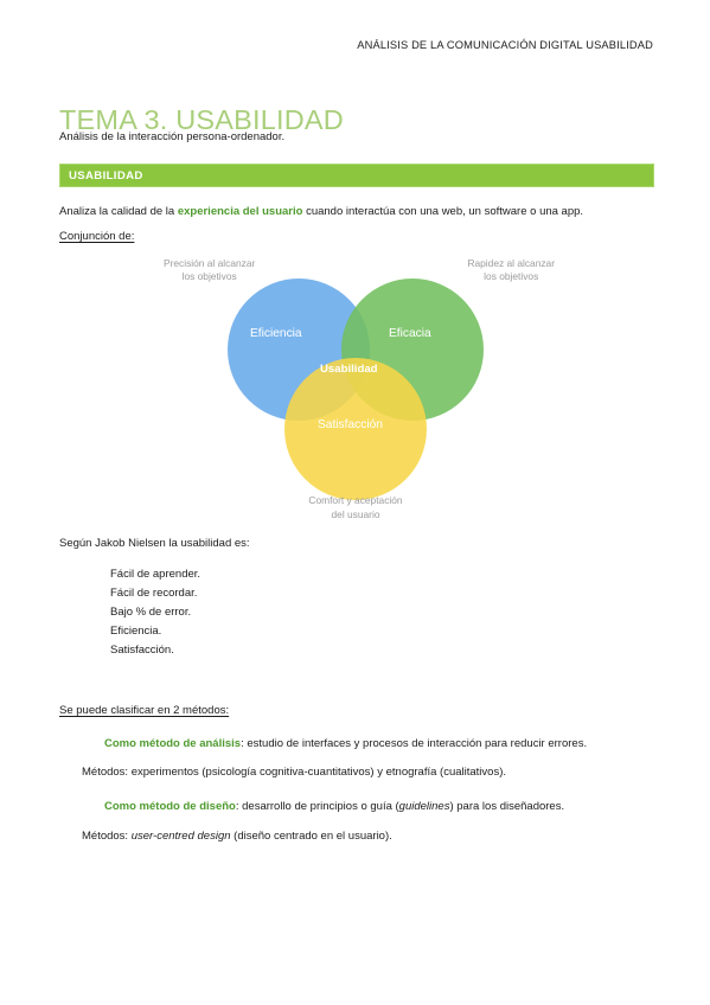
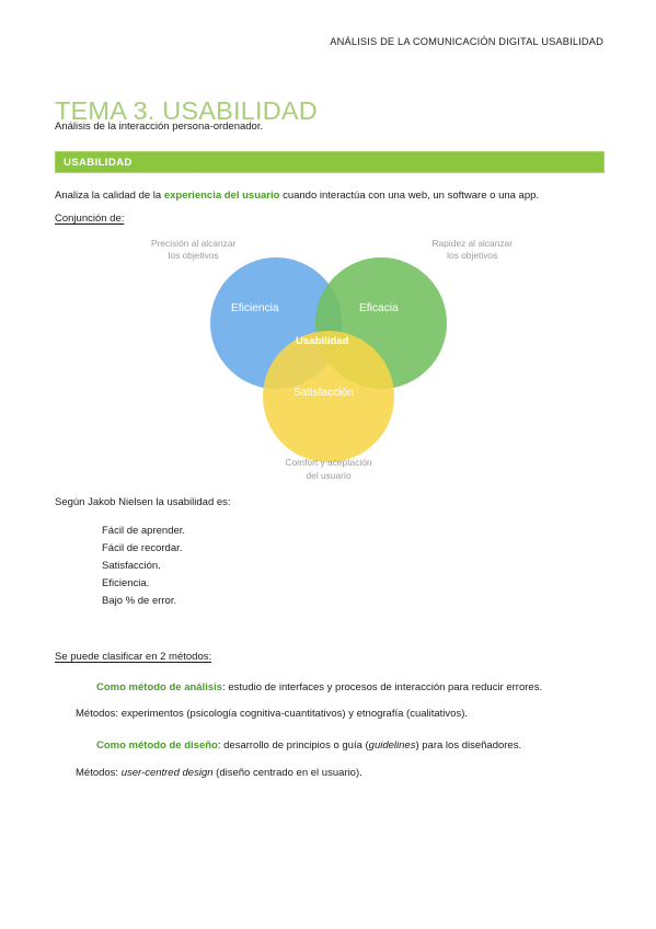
  ANÁLISIS DE LA COMUNICACIÓN DIGITAL USABILIDAD
  TEMA 3. USABILIDAD
  Análisis de la interacción persona-ordenador.
  USABILIDAD
  Analiza la calidad de la experiencia del usuario cuando interactúa con una web, un software o una app.
  Conjunción de:
  Precisión al alcanzar
  los objetivos
  Rapidez al alcanzar
  los objetivos
  Comfort y aceptación
  del usuario
  Eficiencia
  Eficacia
  Satisfacción
  Usabilidad
  Según Jakob Nielsen la usabilidad es:
  Fácil de aprender.
  Fácil de recordar.
- Bajo % de error.
+ Satisfacción.
  Eficiencia.
- Satisfacción.
+ Bajo % de error.
  Se puede clasificar en 2 métodos:
  Como método de análisis: estudio de interfaces y procesos de interacción para reducir errores.
  Métodos: experimentos (psicología cognitiva-cuantitativos) y etnografía (cualitativos).
  Como método de diseño: desarrollo de principios o guía (guidelines) para los diseñadores.
  Métodos: user-centred design (diseño centrado en el usuario).
